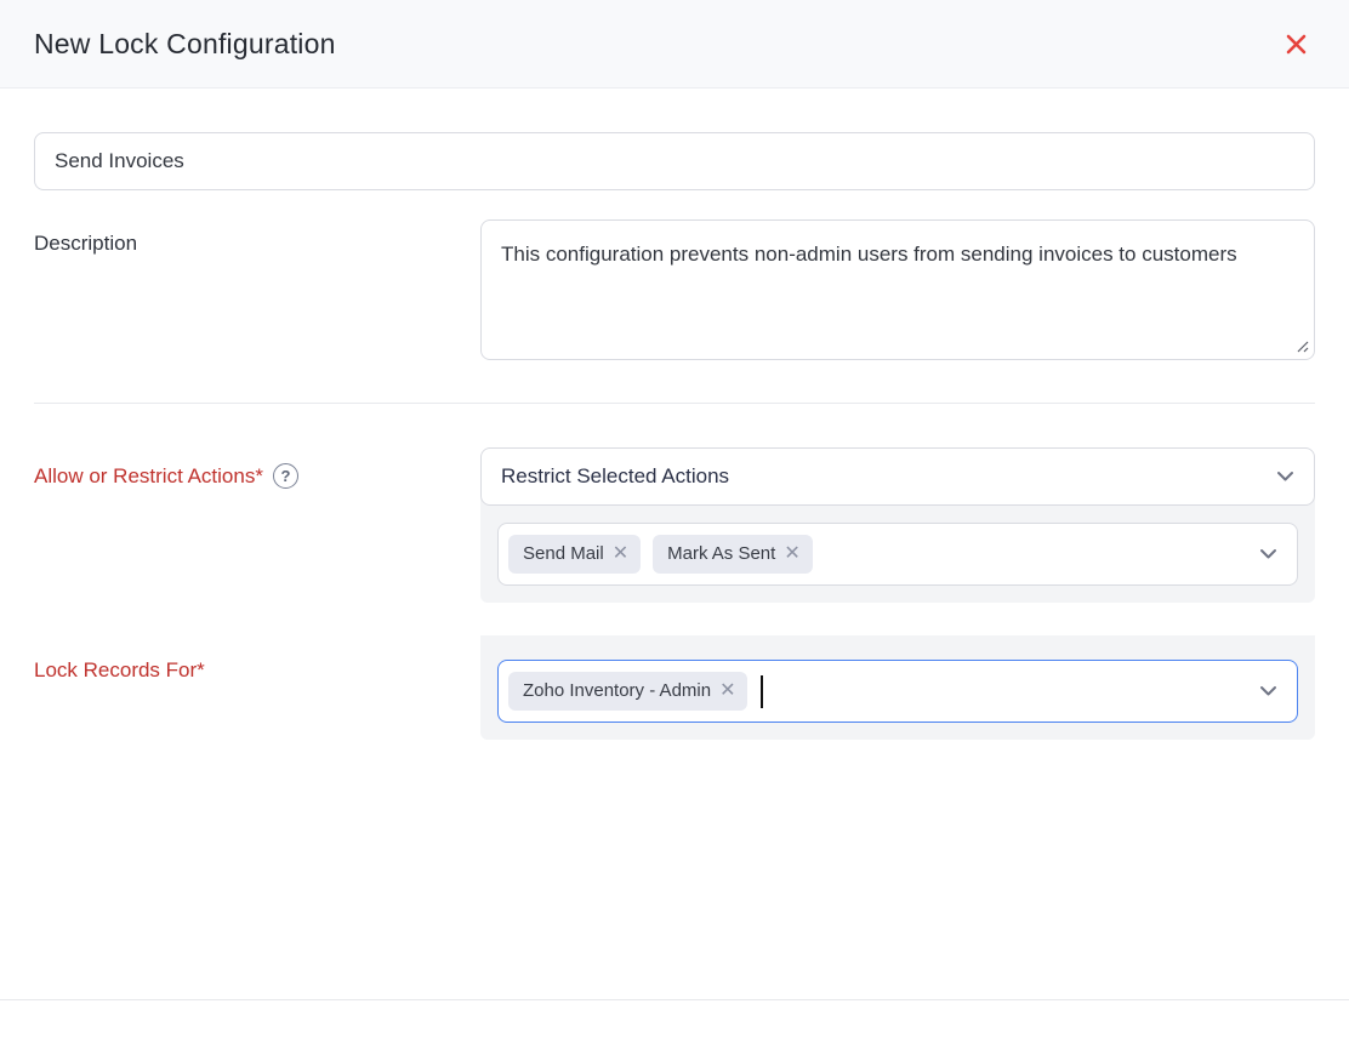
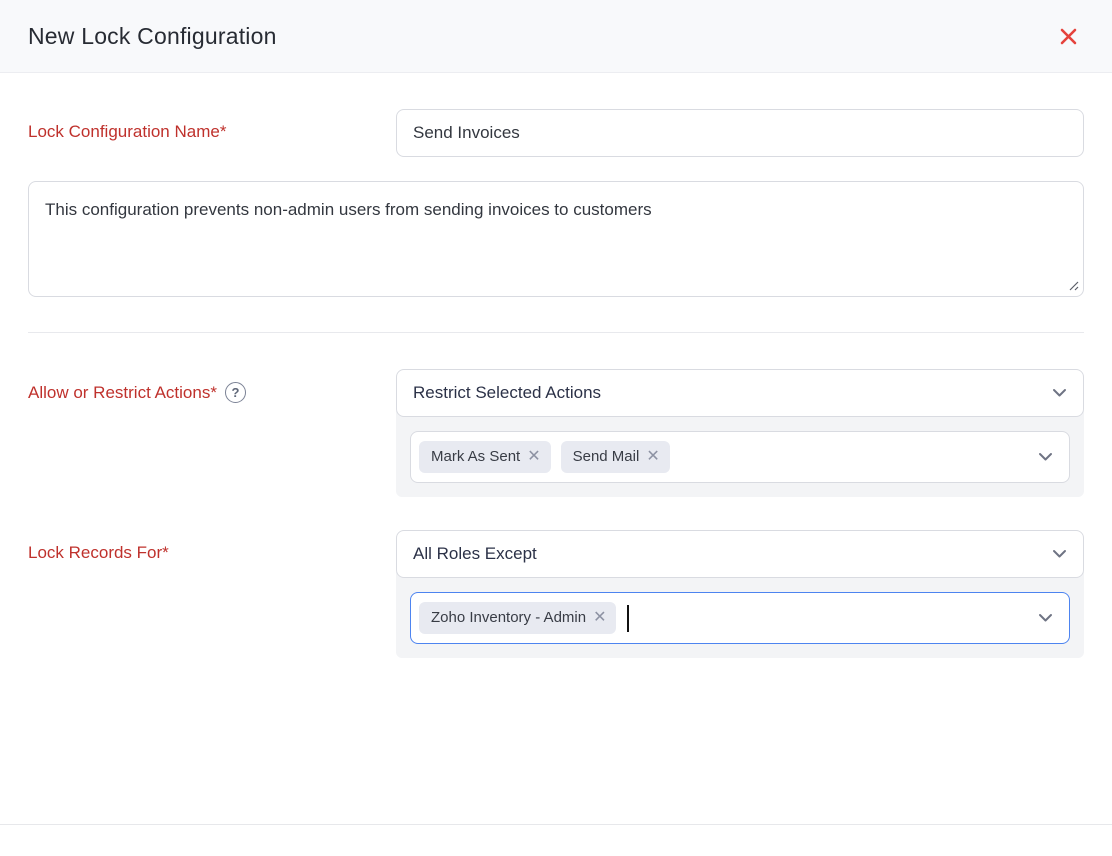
  New Lock Configuration
+ Lock Configuration Name*
  Send Invoices
- Description
  This configuration prevents non-admin users from sending invoices to customers
  Allow or Restrict Actions*
  ?
  Restrict Selected Actions
- Send Mail
+ Mark As Sent
  ✕
- Mark As Sent
+ Send Mail
  ✕
  Lock Records For*
+ All Roles Except
  Zoho Inventory - Admin
  ✕
